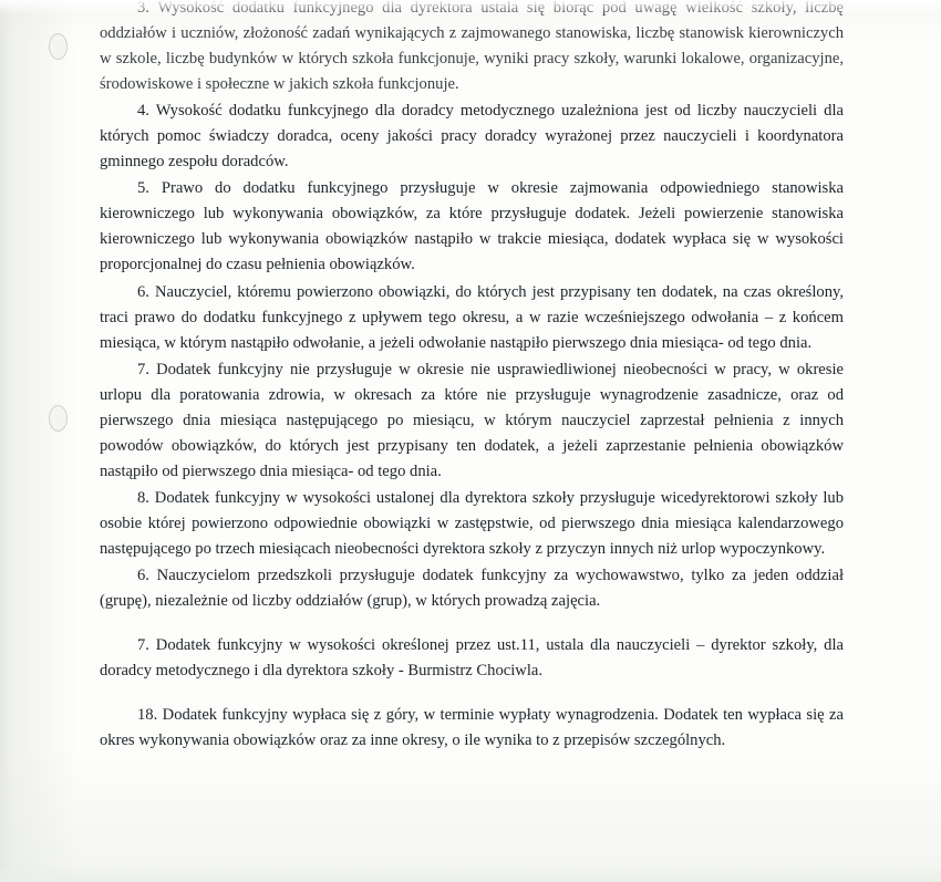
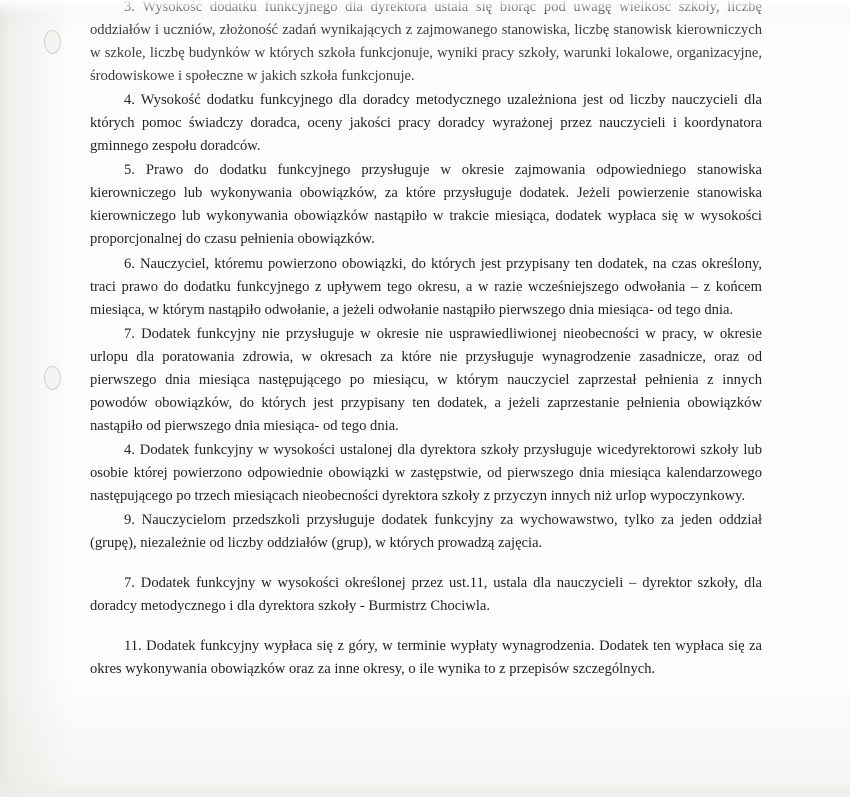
  oddziałów i uczniów, złożoność zadań wynikających z zajmowanego stanowiska, liczbę stanowisk kierowniczych w szkole, liczbę budynków w których szkoła funkcjonuje, wyniki pracy szkoły, warunki lokalowe, organizacyjne, środowiskowe i społeczne w jakich szkoła funkcjonuje.
  4. Wysokość dodatku funkcyjnego dla doradcy metodycznego uzależniona jest od liczby nauczycieli dla których pomoc świadczy doradca, oceny jakości pracy doradcy wyrażonej przez nauczycieli i koordynatora gminnego zespołu doradców.
  5. Prawo do dodatku funkcyjnego przysługuje w okresie zajmowania odpowiedniego stanowiska kierowniczego lub wykonywania obowiązków, za które przysługuje dodatek. Jeżeli powierzenie stanowiska kierowniczego lub wykonywania obowiązków nastąpiło w trakcie miesiąca, dodatek wypłaca się w wysokości proporcjonalnej do czasu pełnienia obowiązków.
  6. Nauczyciel, któremu powierzono obowiązki, do których jest przypisany ten dodatek, na czas określony, traci prawo do dodatku funkcyjnego z upływem tego okresu, a w razie wcześniejszego odwołania – z końcem miesiąca, w którym nastąpiło odwołanie, a jeżeli odwołanie nastąpiło pierwszego dnia miesiąca- od tego dnia.
  7. Dodatek funkcyjny nie przysługuje w okresie nie usprawiedliwionej nieobecności w pracy, w okresie urlopu dla poratowania zdrowia, w okresach za które nie przysługuje wynagrodzenie zasadnicze, oraz od pierwszego dnia miesiąca następującego po miesiącu, w którym nauczyciel zaprzestał pełnienia z innych powodów obowiązków, do których jest przypisany ten dodatek, a jeżeli zaprzestanie pełnienia obowiązków nastąpiło od pierwszego dnia miesiąca- od tego dnia.
- 8. Dodatek funkcyjny w wysokości ustalonej dla dyrektora szkoły przysługuje wicedyrektorowi szkoły lub osobie której powierzono odpowiednie obowiązki w zastępstwie, od pierwszego dnia miesiąca kalendarzowego następującego po trzech miesiącach nieobecności dyrektora szkoły z przyczyn innych niż urlop wypoczynkowy.
+ 4. Dodatek funkcyjny w wysokości ustalonej dla dyrektora szkoły przysługuje wicedyrektorowi szkoły lub osobie której powierzono odpowiednie obowiązki w zastępstwie, od pierwszego dnia miesiąca kalendarzowego następującego po trzech miesiącach nieobecności dyrektora szkoły z przyczyn innych niż urlop wypoczynkowy.
- 6. Nauczycielom przedszkoli przysługuje dodatek funkcyjny za wychowawstwo, tylko za jeden oddział (grupę), niezależnie od liczby oddziałów (grup), w których prowadzą zajęcia.
+ 9. Nauczycielom przedszkoli przysługuje dodatek funkcyjny za wychowawstwo, tylko za jeden oddział (grupę), niezależnie od liczby oddziałów (grup), w których prowadzą zajęcia.
  7. Dodatek funkcyjny w wysokości określonej przez ust.11, ustala dla nauczycieli – dyrektor szkoły, dla doradcy metodycznego i dla dyrektora szkoły - Burmistrz Chociwla.
- 18. Dodatek funkcyjny wypłaca się z góry, w terminie wypłaty wynagrodzenia. Dodatek ten wypłaca się za okres wykonywania obowiązków oraz za inne okresy, o ile wynika to z przepisów szczególnych.
+ 11. Dodatek funkcyjny wypłaca się z góry, w terminie wypłaty wynagrodzenia. Dodatek ten wypłaca się za okres wykonywania obowiązków oraz za inne okresy, o ile wynika to z przepisów szczególnych.
